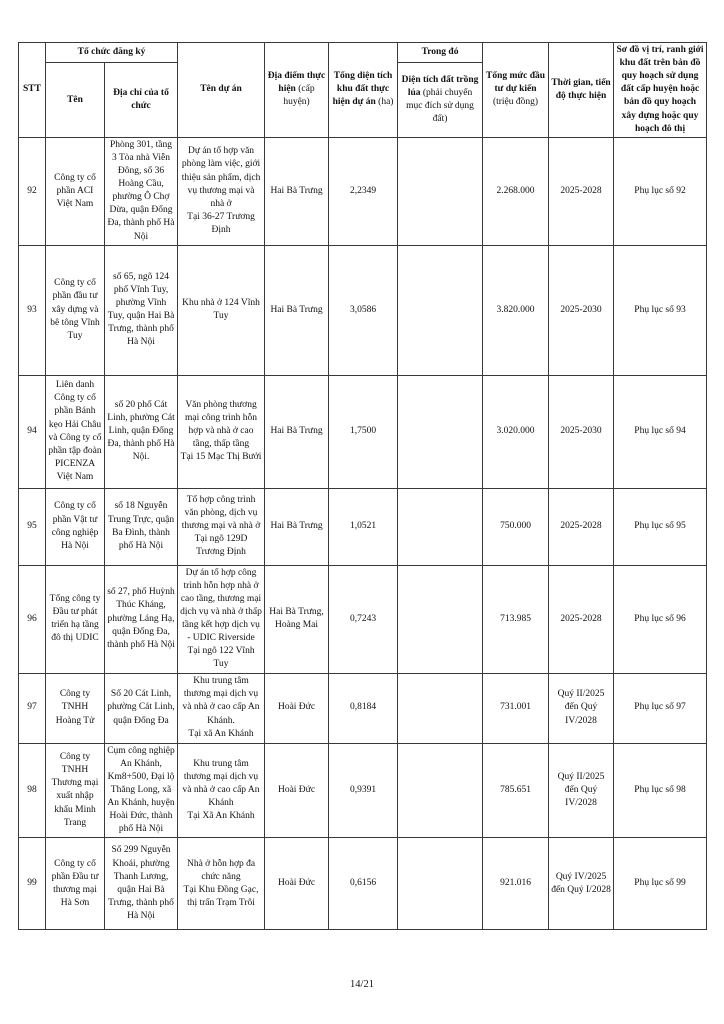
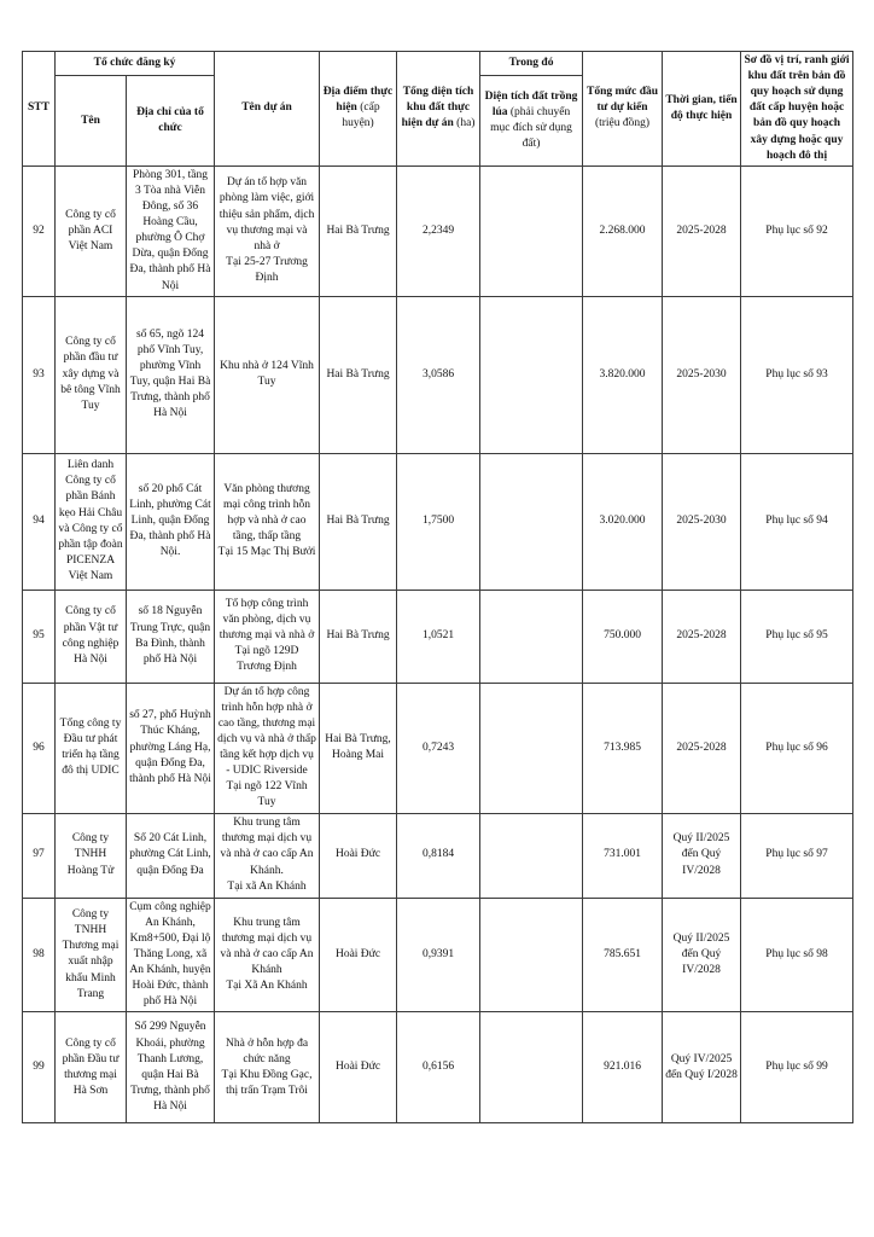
  STT	Tổ chức đăng ký	Tên dự án	Địa điểm thực hiện (cấp huyện)	Tổng diện tích khu đất thực hiện dự án (ha)	Trong đó	Tổng mức đầu tư dự kiến (triệu đồng)	Thời gian, tiến độ thực hiện	Sơ đồ vị trí, ranh giới khu đất trên bản đồ quy hoạch sử dụng đất cấp huyện hoặc bản đồ quy hoạch xây dựng hoặc quy hoạch đô thị
  Tên	Địa chỉ của tổ chức	Diện tích đất trồng lúa (phải chuyển mục đích sử dụng đất)
- 92	Công ty cổ phần ACI Việt Nam	Phòng 301, tầng 3 Tòa nhà Viễn Đông, số 36 Hoàng Cầu, phường Ô Chợ Dừa, quận Đống Đa, thành phố Hà Nội	Dự án tổ hợp văn phòng làm việc, giới thiệu sản phẩm, dịch vụ thương mại và nhà ởTại 36-27 Trương Định	Hai Bà Trưng	2,2349		2.268.000	2025-2028	Phụ lục số 92
+ 92	Công ty cổ phần ACI Việt Nam	Phòng 301, tầng 3 Tòa nhà Viễn Đông, số 36 Hoàng Cầu, phường Ô Chợ Dừa, quận Đống Đa, thành phố Hà Nội	Dự án tổ hợp văn phòng làm việc, giới thiệu sản phẩm, dịch vụ thương mại và nhà ởTại 25-27 Trương Định	Hai Bà Trưng	2,2349		2.268.000	2025-2028	Phụ lục số 92
  93	Công ty cổ phần đầu tư xây dựng và bê tông Vĩnh Tuy	số 65, ngõ 124 phố Vĩnh Tuy, phường Vĩnh Tuy, quận Hai Bà Trưng, thành phố Hà Nội	Khu nhà ở 124 Vĩnh Tuy	Hai Bà Trưng	3,0586		3.820.000	2025-2030	Phụ lục số 93
  94	Liên danh Công ty cổ phần Bánh kẹo Hải Châu và Công ty cổ phần tập đoàn PICENZA Việt Nam	số 20 phố Cát Linh, phường Cát Linh, quận Đống Đa, thành phố Hà Nội.	Văn phòng thương mại công trình hỗn hợp và nhà ở cao tầng, thấp tầngTại 15 Mạc Thị Bưởi	Hai Bà Trưng	1,7500		3.020.000	2025-2030	Phụ lục số 94
  95	Công ty cổ phần Vật tư công nghiệp Hà Nội	số 18 Nguyễn Trung Trực, quận Ba Đình, thành phố Hà Nội	Tổ hợp công trình văn phòng, dịch vụ thương mại và nhà ởTại ngõ 129D Trương Định	Hai Bà Trưng	1,0521		750.000	2025-2028	Phụ lục số 95
  96	Tổng công ty Đầu tư phát triển hạ tầng đô thị UDIC	số 27, phố Huỳnh Thúc Kháng, phường Láng Hạ, quận Đống Đa, thành phố Hà Nội	Dự án tổ hợp công trình hỗn hợp nhà ở cao tầng, thương mại dịch vụ và nhà ở thấp tầng kết hợp dịch vụ - UDIC RiversideTại ngõ 122 Vĩnh Tuy	Hai Bà Trưng, Hoàng Mai	0,7243		713.985	2025-2028	Phụ lục số 96
  97	Công ty TNHH Hoàng Tử	Số 20 Cát Linh, phường Cát Linh, quận Đống Đa	Khu trung tâm thương mại dịch vụ và nhà ở cao cấp An Khánh.Tại xã An Khánh	Hoài Đức	0,8184		731.001	Quý II/2025 đến Quý IV/2028	Phụ lục số 97
  98	Công ty TNHH Thương mại xuất nhập khẩu Minh Trang	Cụm công nghiệp An Khánh, Km8+500, Đại lộ Thăng Long, xã An Khánh, huyện Hoài Đức, thành phố Hà Nội	Khu trung tâm thương mại dịch vụ và nhà ở cao cấp An KhánhTại Xã An Khánh	Hoài Đức	0,9391		785.651	Quý II/2025 đến Quý IV/2028	Phụ lục số 98
  99	Công ty cổ phần Đầu tư thương mại Hà Sơn	Số 299 Nguyễn Khoái, phường Thanh Lương, quận Hai Bà Trưng, thành phố Hà Nội	Nhà ở hỗn hợp đa chức năngTại Khu Đồng Gạc, thị trấn Trạm Trôi	Hoài Đức	0,6156		921.016	Quý IV/2025 đến Quý I/2028	Phụ lục số 99
- 14/21
